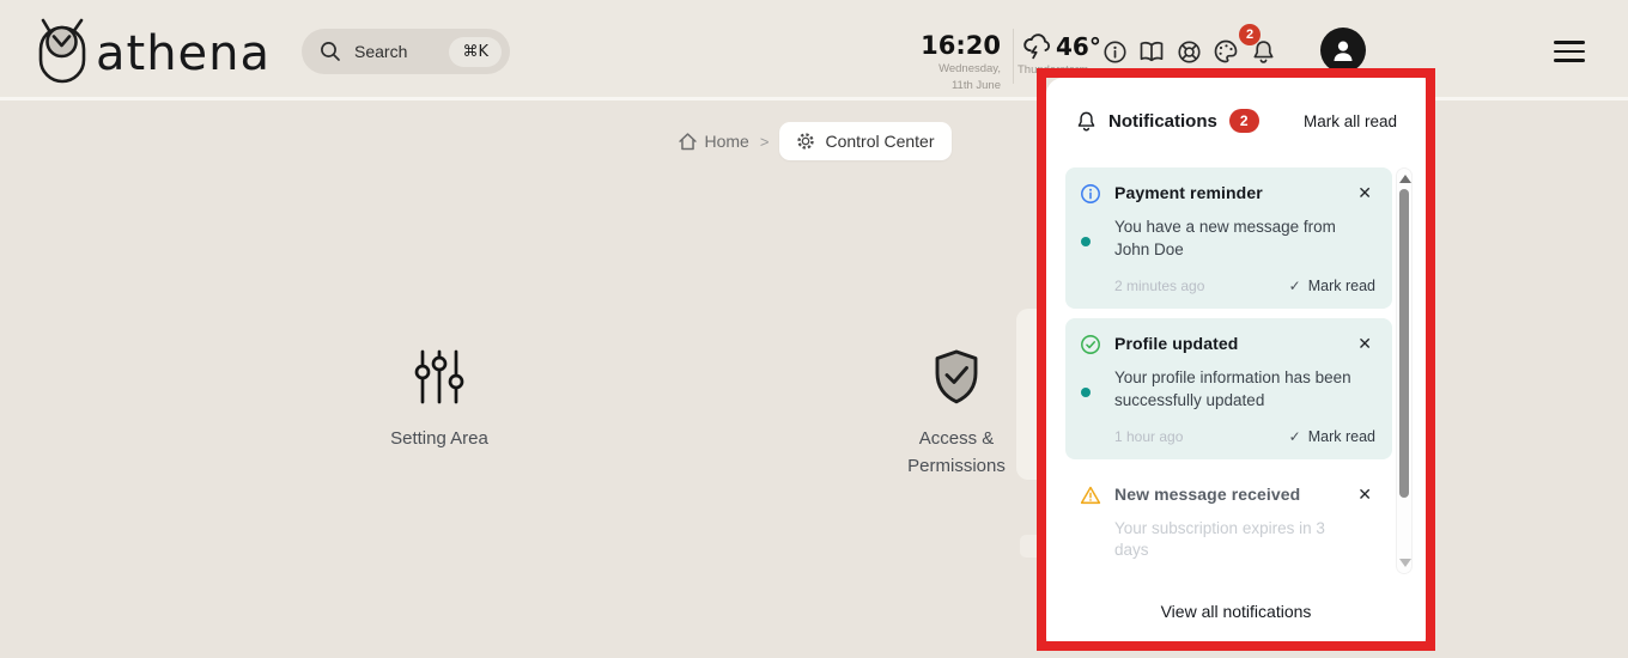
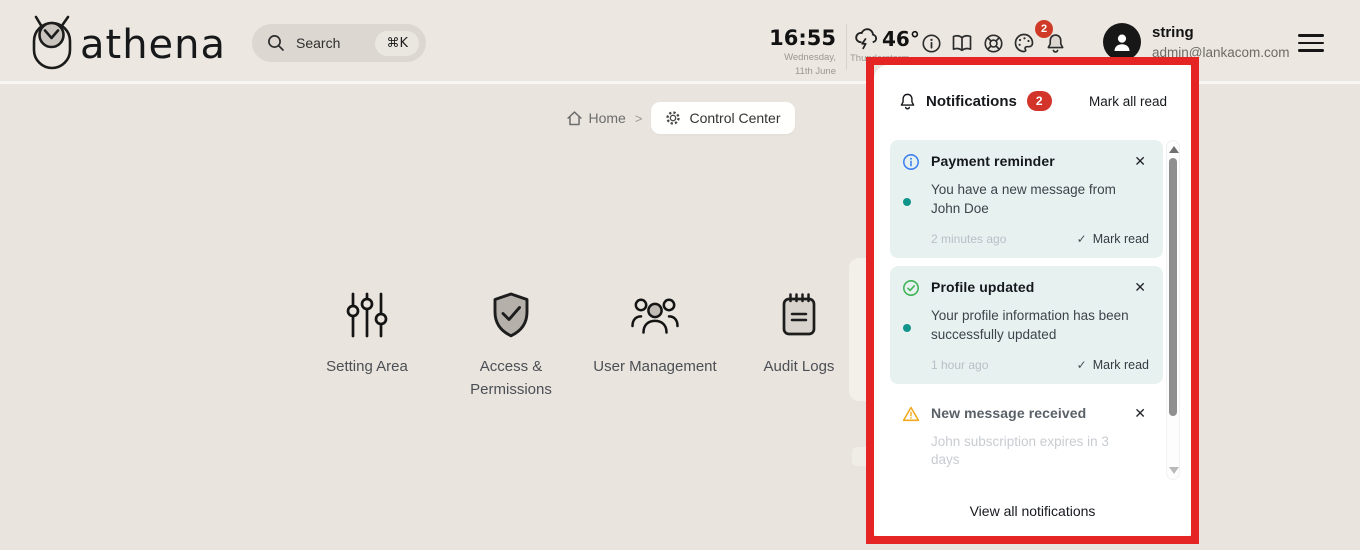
  athena
  Search
  ⌘K
- 16:20
+ 16:55
  Wednesday,
  11th June
  46°
  2
+ string
+ admin@lankacom.com
  Home
  >
  Control Center
  Setting Area
  Access & Permissions
+ User Management
+ Audit Logs
  Notifications
  2
  Mark all read
  Payment reminder
  ✕
  You have a new message from John Doe
  2 minutes ago
  ✓
  Mark read
  Profile updated
  ✕
  Your profile information has been successfully updated
  1 hour ago
  ✓
  Mark read
  New message received
  ✕
- Your subscription expires in 3 days
+ John subscription expires in 3 days
  View all notifications
